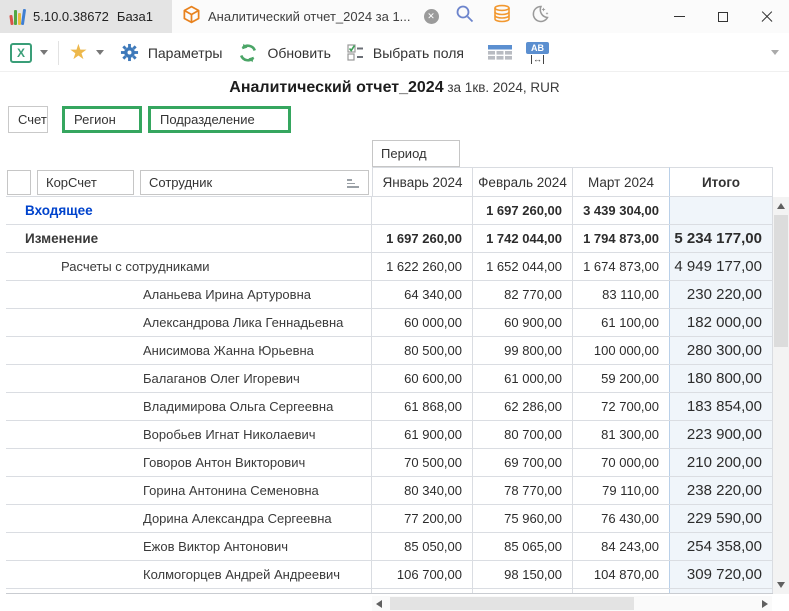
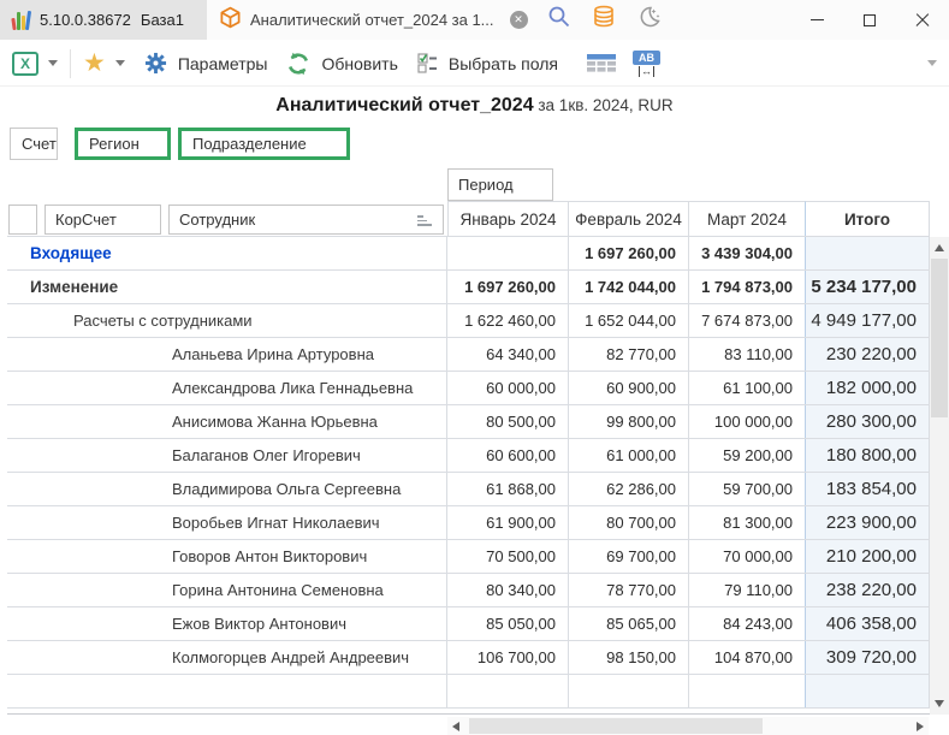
  5.10.0.38672
  База1
  Аналитический отчет_2024 за 1...
  ✕
  ★
  Параметры
  Обновить
  Выбрать поля
  Аналитический отчет_2024 за 1кв. 2024, RUR
  Счет
  Регион
  Подразделение
  Период
  КорСчет
  Сотрудник
  Январь 2024
  Февраль 2024
  Март 2024
  Итого
  Входящее
  1 697 260,00
  3 439 304,00
  Изменение
  1 697 260,00
  1 742 044,00
  1 794 873,00
  5 234 177,00
  Расчеты с сотрудниками
- 1 622 260,00
+ 1 622 460,00
  1 652 044,00
- 1 674 873,00
+ 7 674 873,00
  4 949 177,00
  Аланьева Ирина Артуровна
  64 340,00
  82 770,00
  83 110,00
  230 220,00
  Александрова Лика Геннадьевна
  60 000,00
  60 900,00
  61 100,00
  182 000,00
  Анисимова Жанна Юрьевна
  80 500,00
  99 800,00
  100 000,00
  280 300,00
  Балаганов Олег Игоревич
  60 600,00
  61 000,00
  59 200,00
  180 800,00
  Владимирова Ольга Сергеевна
  61 868,00
  62 286,00
- 72 700,00
+ 59 700,00
  183 854,00
  Воробьев Игнат Николаевич
  61 900,00
  80 700,00
  81 300,00
  223 900,00
  Говоров Антон Викторович
  70 500,00
  69 700,00
  70 000,00
  210 200,00
  Горина Антонина Семеновна
  80 340,00
  78 770,00
  79 110,00
  238 220,00
- Дорина Александра Сергеевна
- 77 200,00
- 75 960,00
- 76 430,00
- 229 590,00
  Ежов Виктор Антонович
  85 050,00
  85 065,00
  84 243,00
- 254 358,00
+ 406 358,00
  Колмогорцев Андрей Андреевич
  106 700,00
  98 150,00
  104 870,00
  309 720,00
